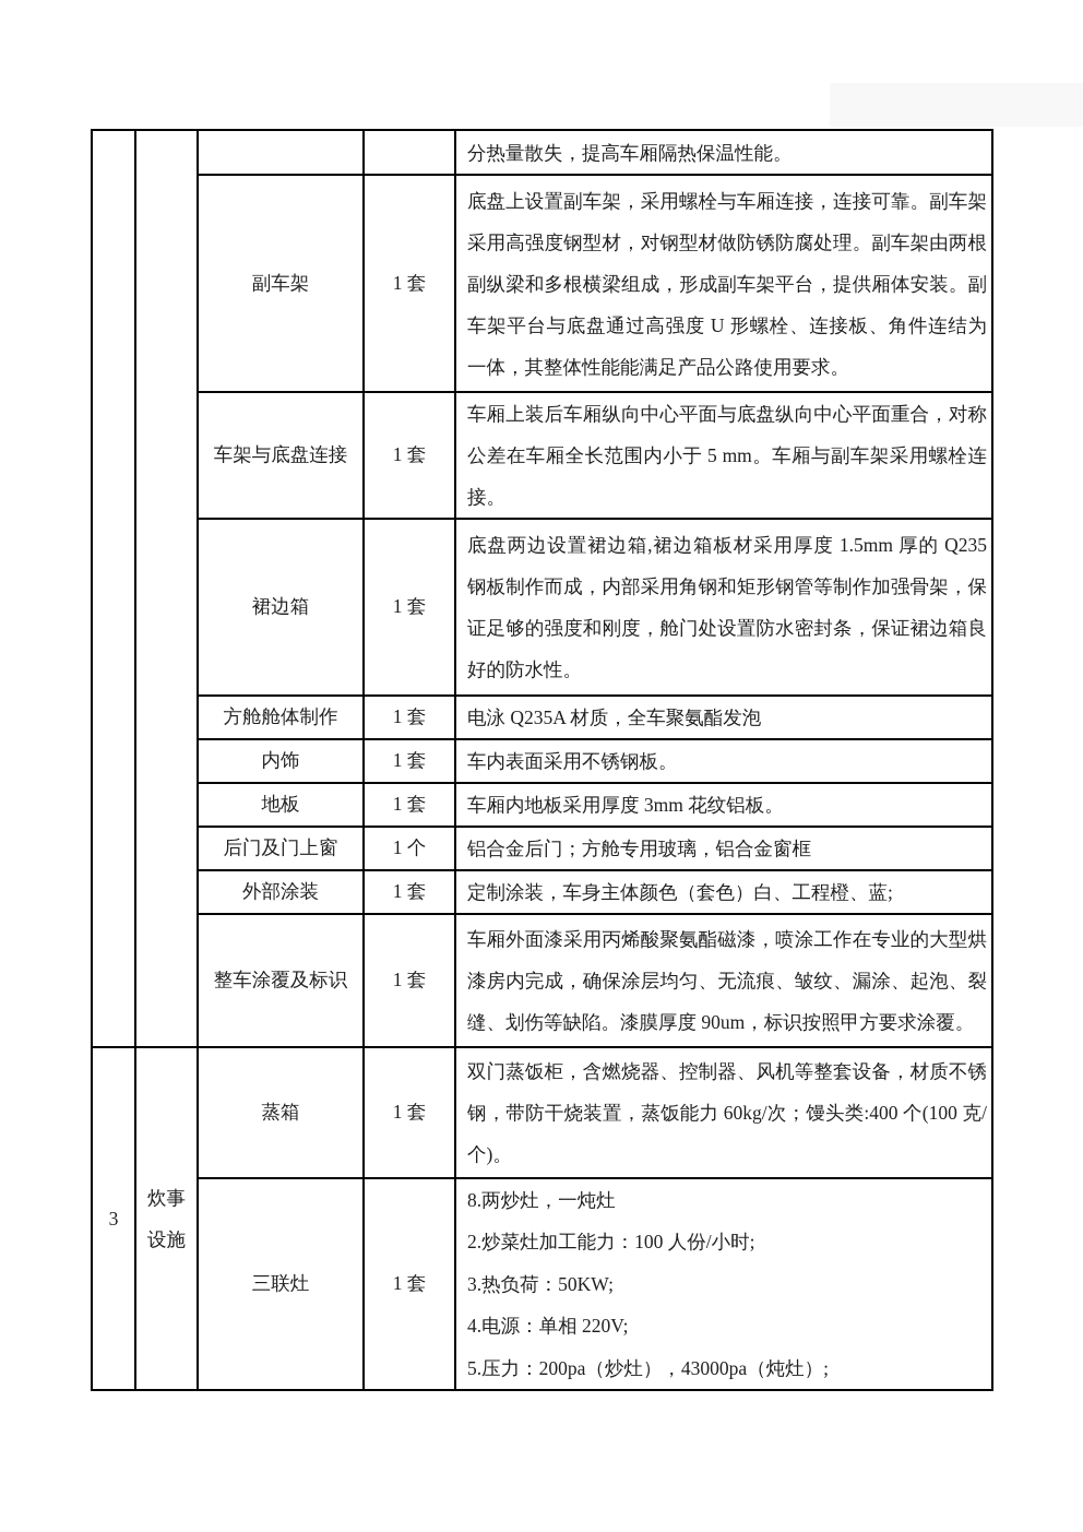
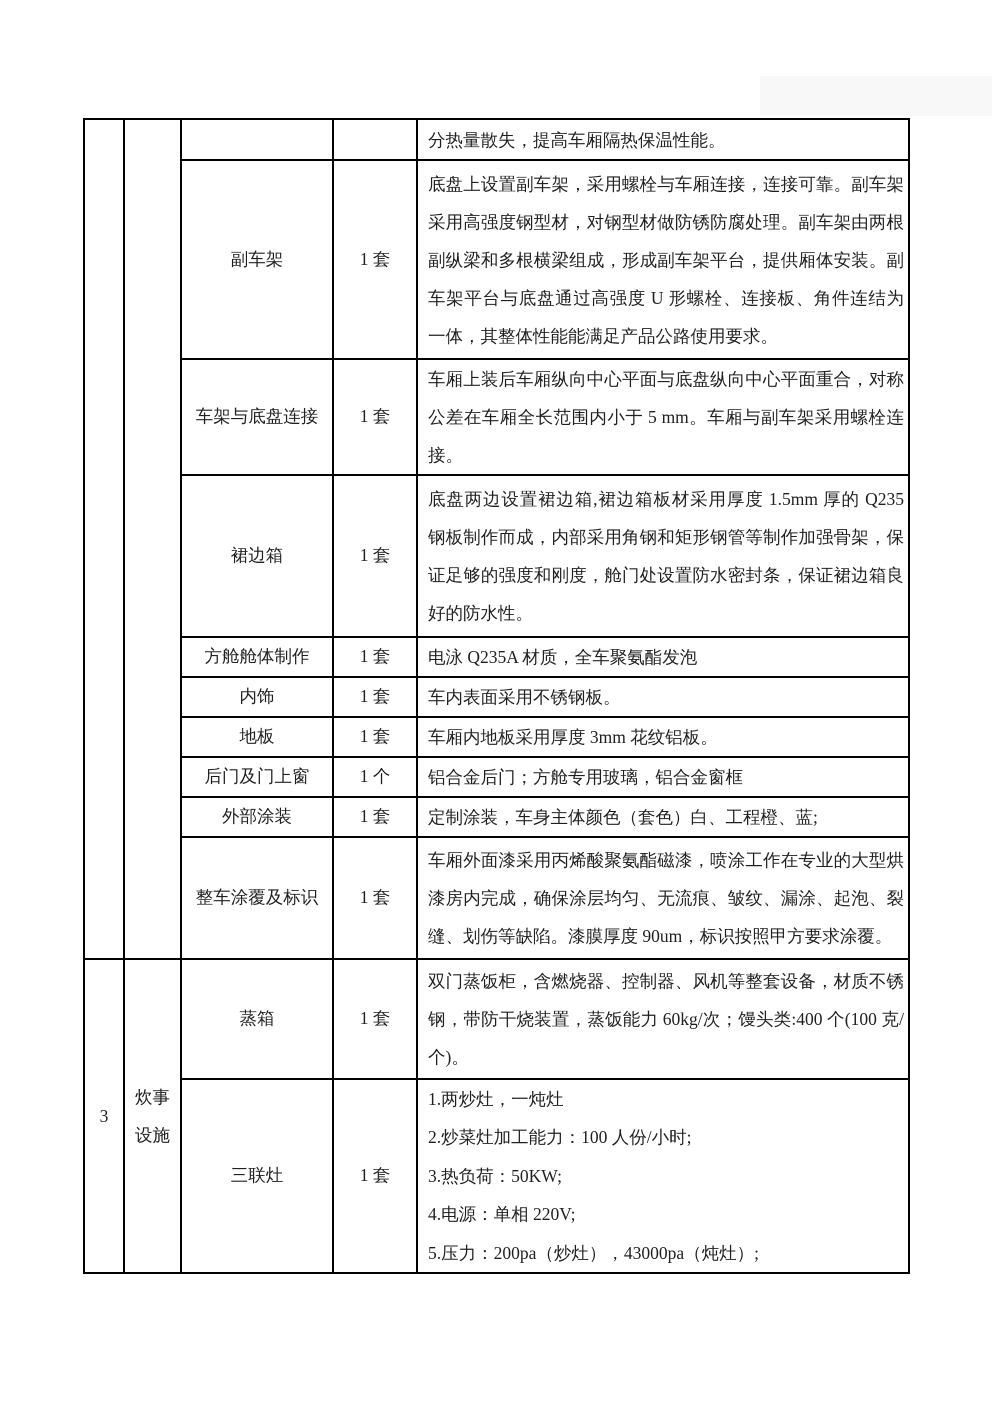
  				分热量散失，提高车厢隔热保温性能。
  副车架	1 套	底盘上设置副车架，采用螺栓与车厢连接，连接可靠。副车架采用高强度钢型材，对钢型材做防锈防腐处理。副车架由两根副纵梁和多根横梁组成，形成副车架平台，提供厢体安装。副车架平台与底盘通过高强度 U 形螺栓、连接板、角件连结为一体，其整体性能能满足产品公路使用要求。
  车架与底盘连接	1 套	车厢上装后车厢纵向中心平面与底盘纵向中心平面重合，对称公差在车厢全长范围内小于 5 mm。车厢与副车架采用螺栓连接。
  裙边箱	1 套	底盘两边设置裙边箱,裙边箱板材采用厚度 1.5mm 厚的 Q235 钢板制作而成，内部采用角钢和矩形钢管等制作加强骨架，保证足够的强度和刚度，舱门处设置防水密封条，保证裙边箱良好的防水性。
  方舱舱体制作	1 套	电泳 Q235A 材质，全车聚氨酯发泡
  内饰	1 套	车内表面采用不锈钢板。
  地板	1 套	车厢内地板采用厚度 3mm 花纹铝板。
  后门及门上窗	1 个	铝合金后门；方舱专用玻璃，铝合金窗框
  外部涂装	1 套	定制涂装，车身主体颜色（套色）白、工程橙、蓝;
  整车涂覆及标识	1 套	车厢外面漆采用丙烯酸聚氨酯磁漆，喷涂工作在专业的大型烘漆房内完成，确保涂层均匀、无流痕、皱纹、漏涂、起泡、裂缝、划伤等缺陷。漆膜厚度 90um，标识按照甲方要求涂覆。
  3	炊事 设施	蒸箱	1 套	双门蒸饭柜，含燃烧器、控制器、风机等整套设备，材质不锈钢，带防干烧装置，蒸饭能力 60kg/次；馒头类:400 个(100 克/个)。
- 三联灶	1 套	8.两炒灶，一炖灶 2.炒菜灶加工能力：100 人份/小时; 3.热负荷：50KW; 4.电源：单相 220V; 5.压力：200pa（炒灶），43000pa（炖灶）;
+ 三联灶	1 套	1.两炒灶，一炖灶 2.炒菜灶加工能力：100 人份/小时; 3.热负荷：50KW; 4.电源：单相 220V; 5.压力：200pa（炒灶），43000pa（炖灶）;
